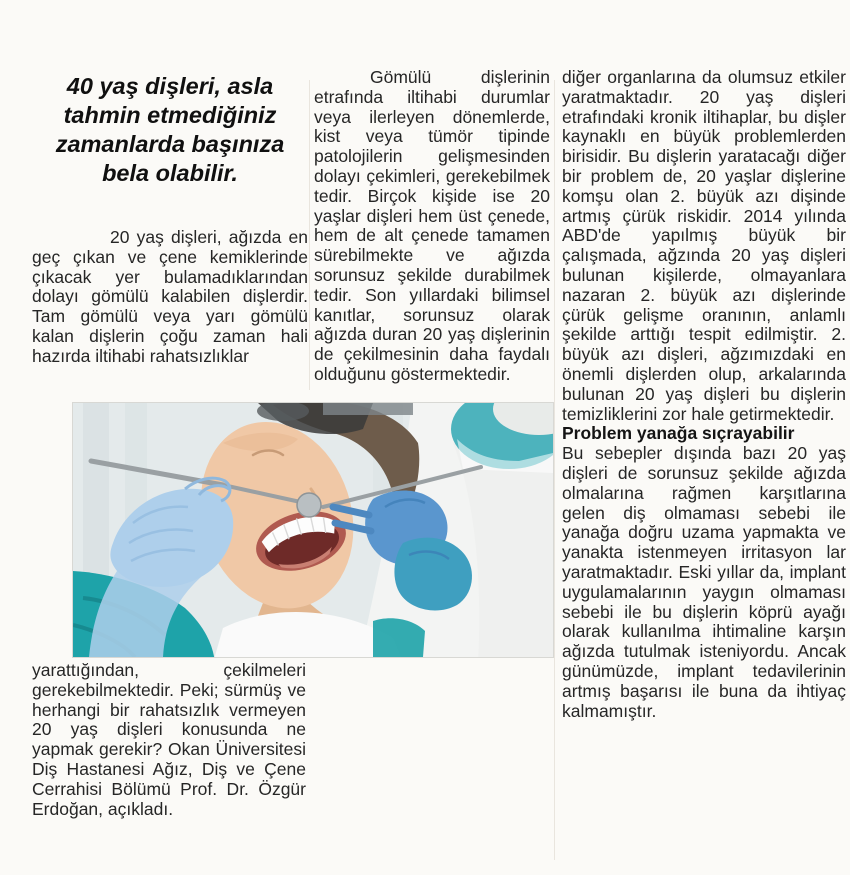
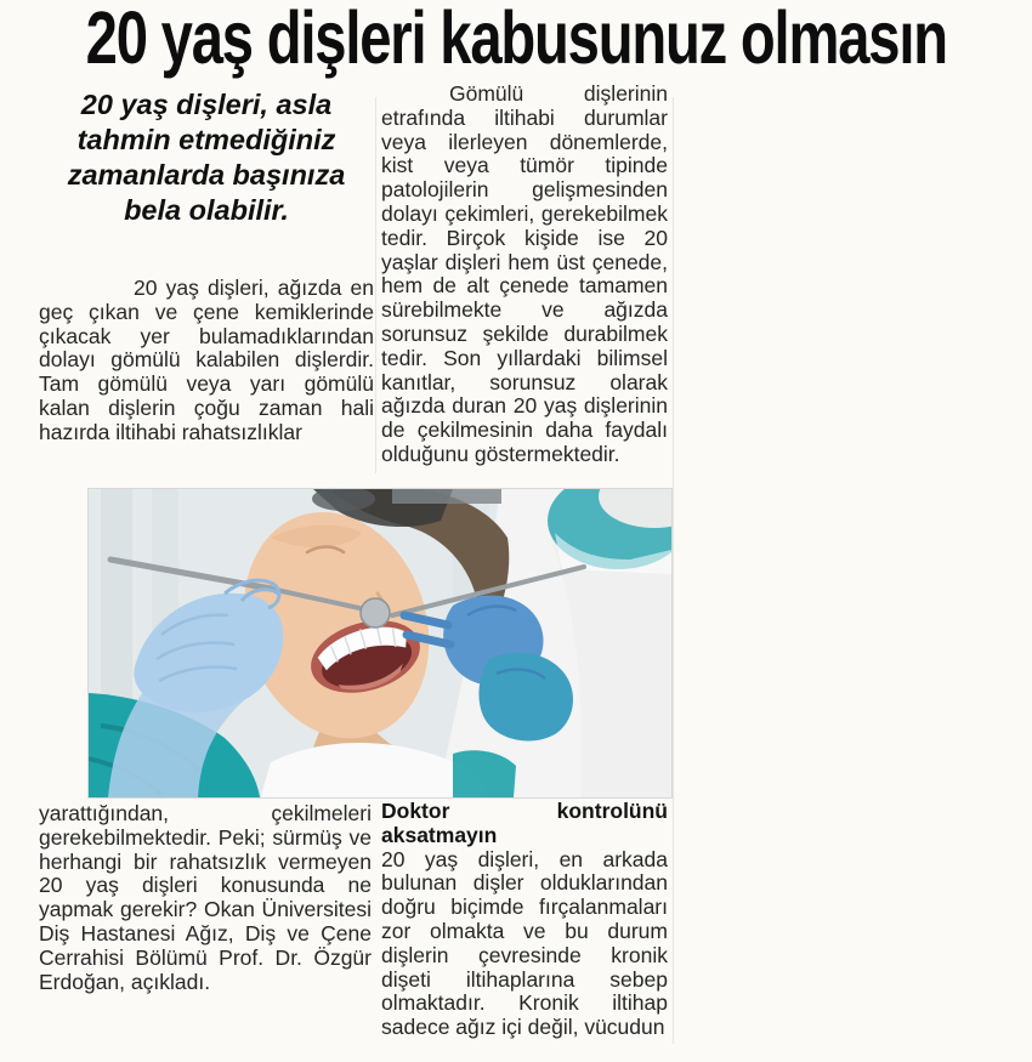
+ 20 yaş dişleri kabusunuz olmasın
- 40 yaş dişleri, asla tahmin etmediğiniz zamanlarda başınıza bela olabilir.
+ 20 yaş dişleri, asla tahmin etmediğiniz zamanlarda başınıza bela olabilir.
  20 yaş dişleri, ağızda en geç çıkan ve çene kemiklerinde çıkacak yer bulamadıklarından dolayı gömülü kalabilen dişlerdir. Tam gömülü veya yarı gömülü kalan dişlerin çoğu zaman hali hazırda iltihabi rahatsızlıklar
  Gömülü dişlerinin etrafında iltihabi durumlar veya ilerleyen dönemlerde, kist veya tümör tipinde patolojilerin gelişmesinden dolayı çekimleri, gerekebilmek tedir. Birçok kişide ise 20 yaşlar dişleri hem üst çenede, hem de alt çenede tamamen sürebilmekte ve ağızda sorunsuz şekilde durabilmek tedir. Son yıllardaki bilimsel kanıtlar, sorunsuz olarak ağızda duran 20 yaş dişlerinin de çekilmesinin daha faydalı olduğunu göstermektedir.
- diğer organlarına da olumsuz etkiler yaratmaktadır. 20 yaş dişleri etrafındaki kronik iltihaplar, bu dişler kaynaklı en büyük problemlerden birisidir. Bu dişlerin yaratacağı diğer bir problem de, 20 yaşlar dişlerine komşu olan 2. büyük azı dişinde artmış çürük riskidir. 2014 yılında ABD'de yapılmış büyük bir çalışmada, ağzında 20 yaş dişleri bulunan kişilerde, olmayanlara nazaran 2. büyük azı dişlerinde çürük gelişme oranının, anlamlı şekilde arttığı tespit edilmiştir. 2. büyük azı dişleri, ağzımızdaki en önemli dişlerden olup, arkalarında bulunan 20 yaş dişleri bu dişlerin temizliklerini zor hale getirmektedir.
- Problem yanağa sıçrayabilir
- Bu sebepler dışında bazı 20 yaş dişleri de sorunsuz şekilde ağızda olmalarına rağmen karşıtlarına gelen diş olmaması sebebi ile yanağa doğru uzama yapmakta ve yanakta istenmeyen irritasyon lar yaratmaktadır. Eski yıllar da, implant uygulamalarının yaygın olmaması sebebi ile bu dişlerin köprü ayağı olarak kullanılma ihtimaline karşın ağızda tutulmak isteniyordu. Ancak günümüzde, implant tedavilerinin artmış başarısı ile buna da ihtiyaç kalmamıştır.
  yarattığından, çekilmeleri gerekebilmektedir. Peki; sürmüş ve herhangi bir rahatsızlık vermeyen 20 yaş dişleri konusunda ne yapmak gerekir? Okan Üniversitesi Diş Hastanesi Ağız, Diş ve Çene Cerrahisi Bölümü Prof. Dr. Özgür Erdoğan, açıkladı.
+ Doktor kontrolünü aksatmayın
+ 20 yaş dişleri, en arkada bulunan dişler olduklarından doğru biçimde fırçalanmaları zor olmakta ve bu durum dişlerin çevresinde kronik dişeti iltihaplarına sebep olmaktadır. Kronik iltihap sadece ağız içi değil, vücudun
